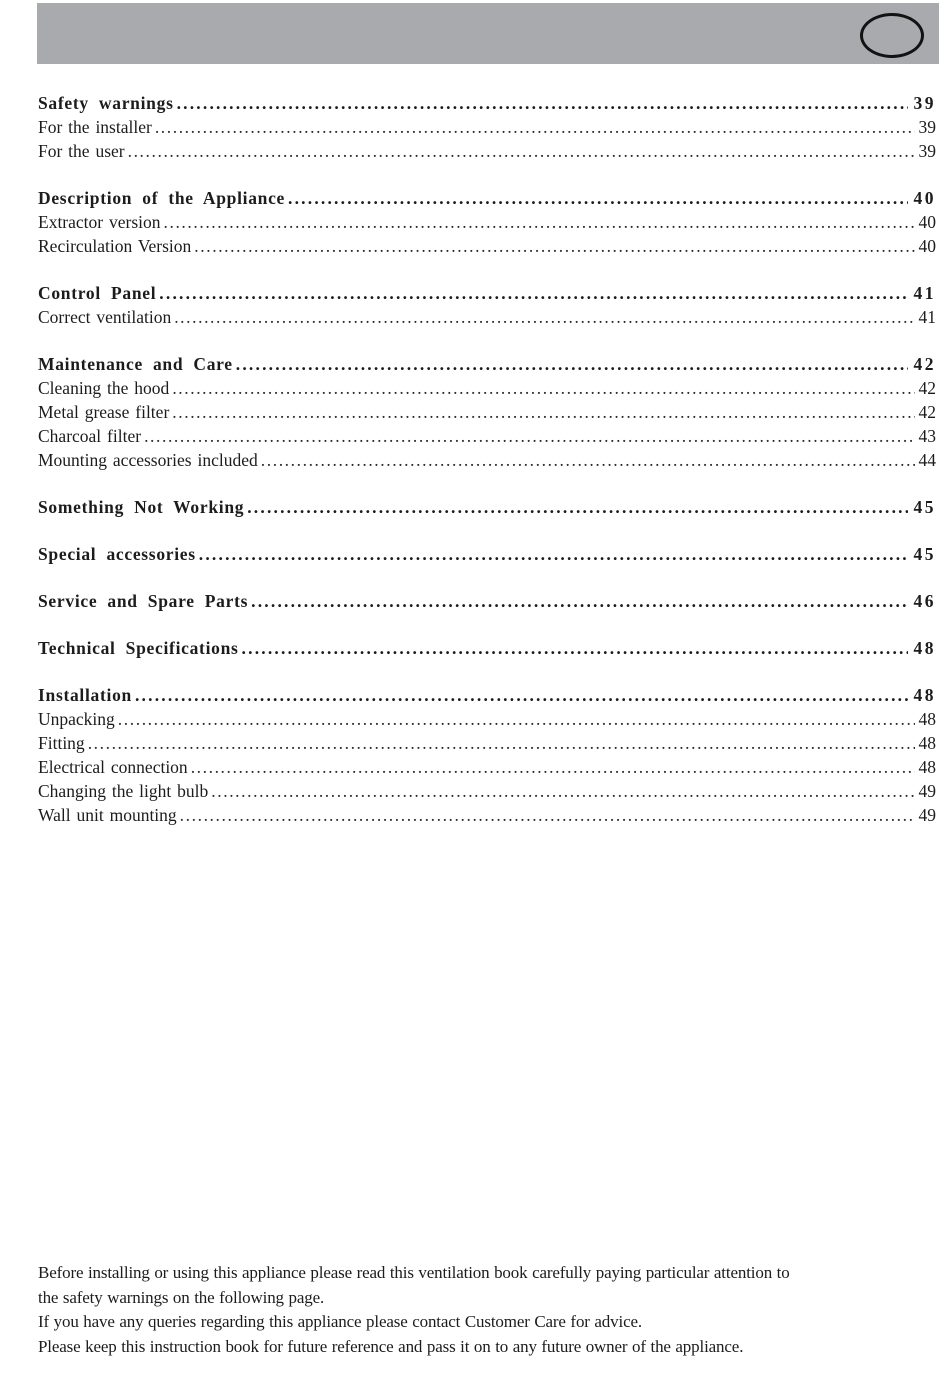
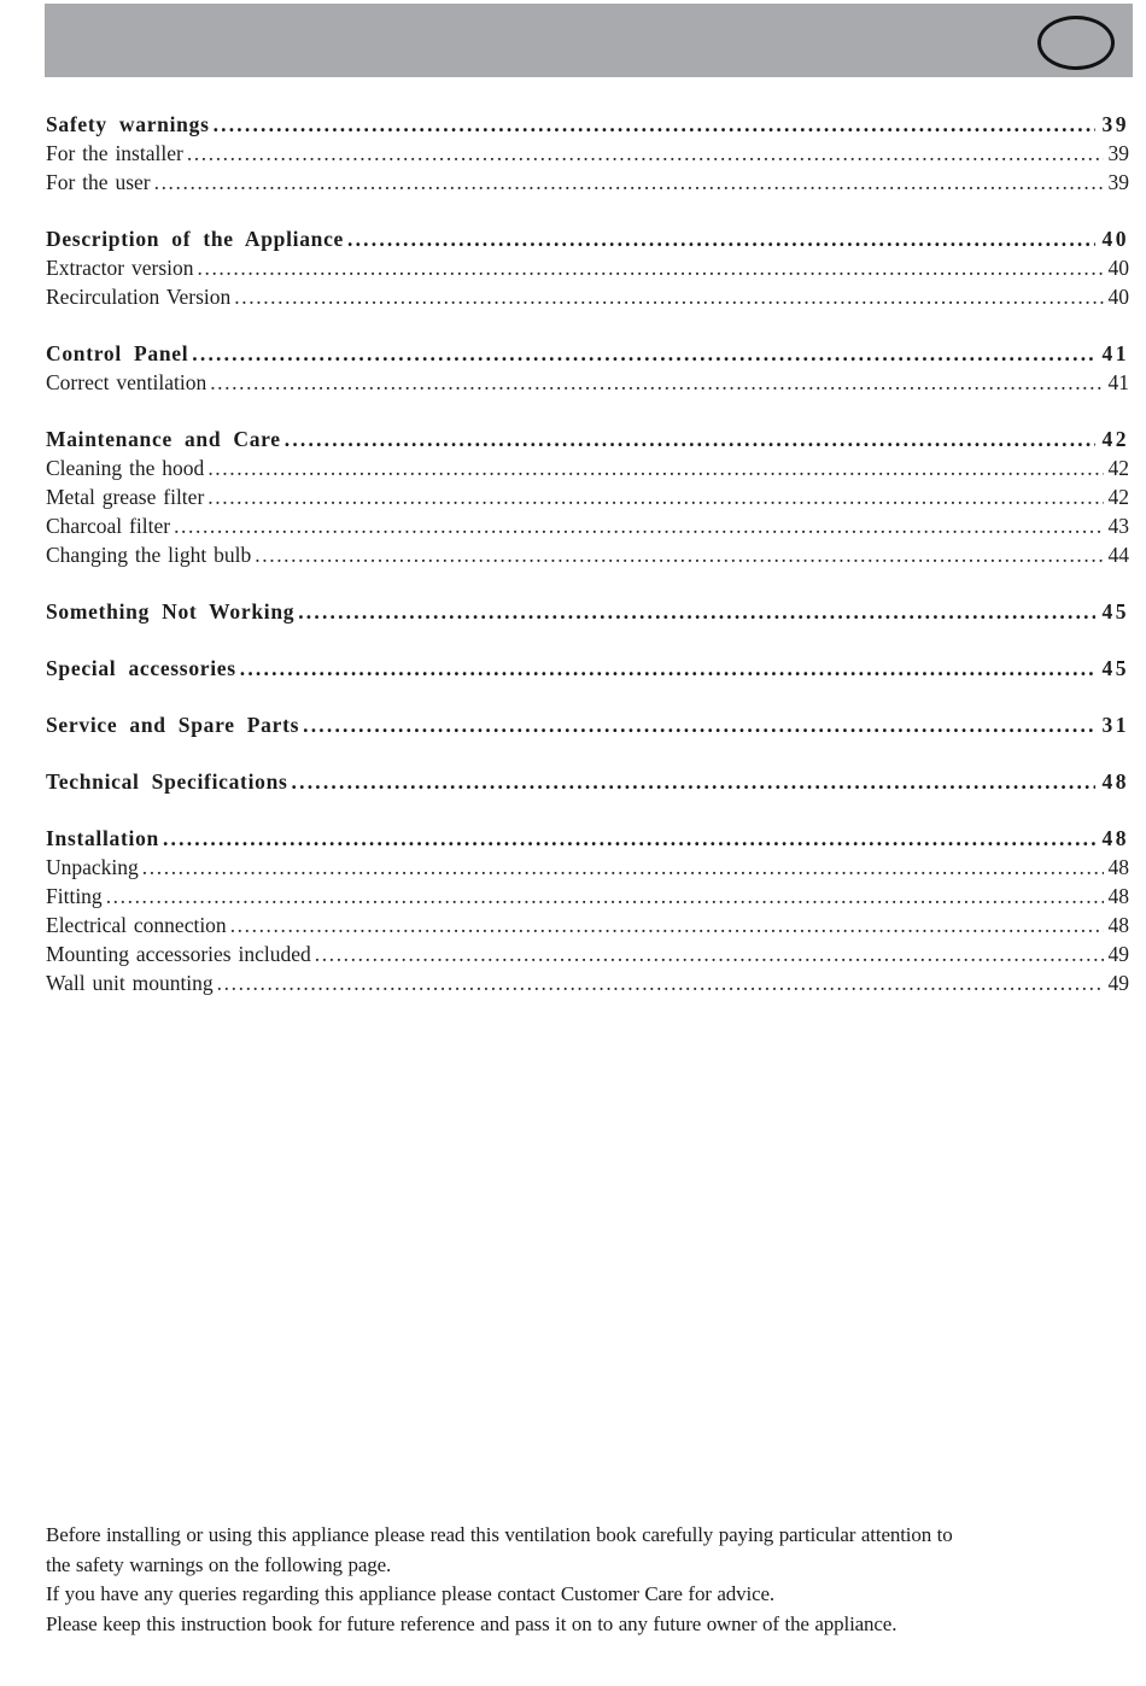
  Safety warnings
  39
  For the installer
  39
  For the user
  39
  Description of the Appliance
  40
  Extractor version
  40
  Recirculation Version
  40
  Control Panel
  41
  Correct ventilation
  41
  Maintenance and Care
  42
  Cleaning the hood
  42
  Metal grease filter
  42
  Charcoal filter
  43
- Mounting accessories included
+ Changing the light bulb
  44
  Something Not Working
  45
  Special accessories
  45
  Service and Spare Parts
- 46
+ 31
  Technical Specifications
  48
  Installation
  48
  Unpacking
  48
  Fitting
  48
  Electrical connection
  48
- Changing the light bulb
+ Mounting accessories included
  49
  Wall unit mounting
  49
  Before installing or using this appliance please read this ventilation book carefully paying particular attention to
  the safety warnings on the following page.
  If you have any queries regarding this appliance please contact Customer Care for advice.
  Please keep this instruction book for future reference and pass it on to any future owner of the appliance.
